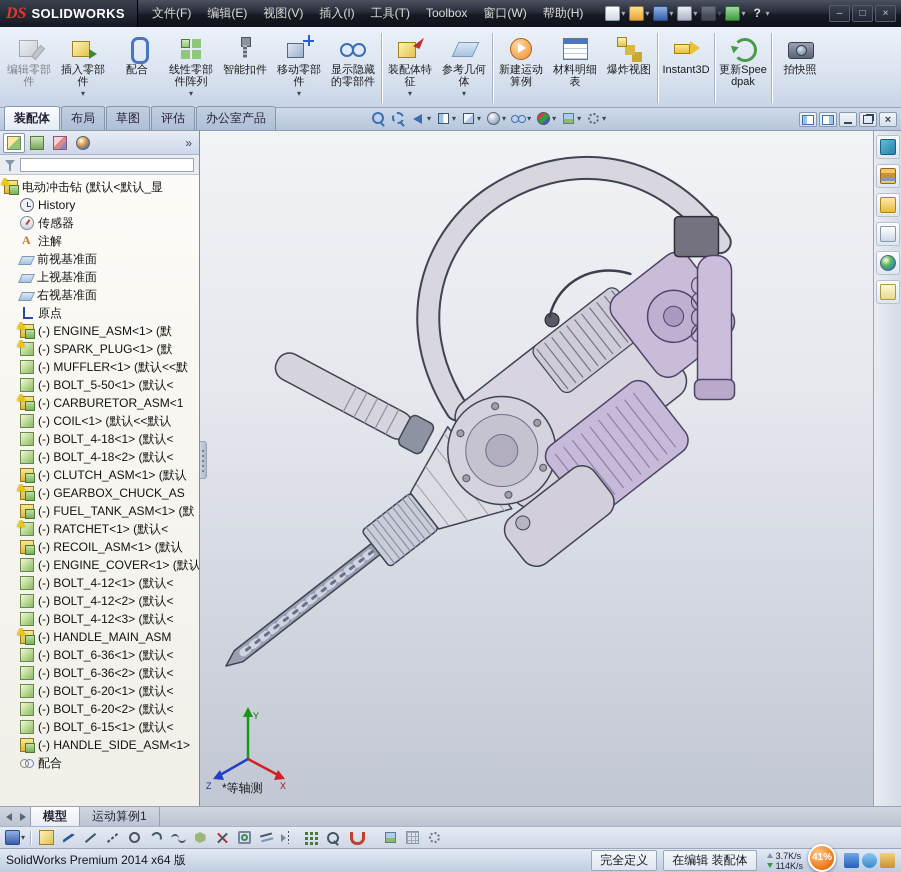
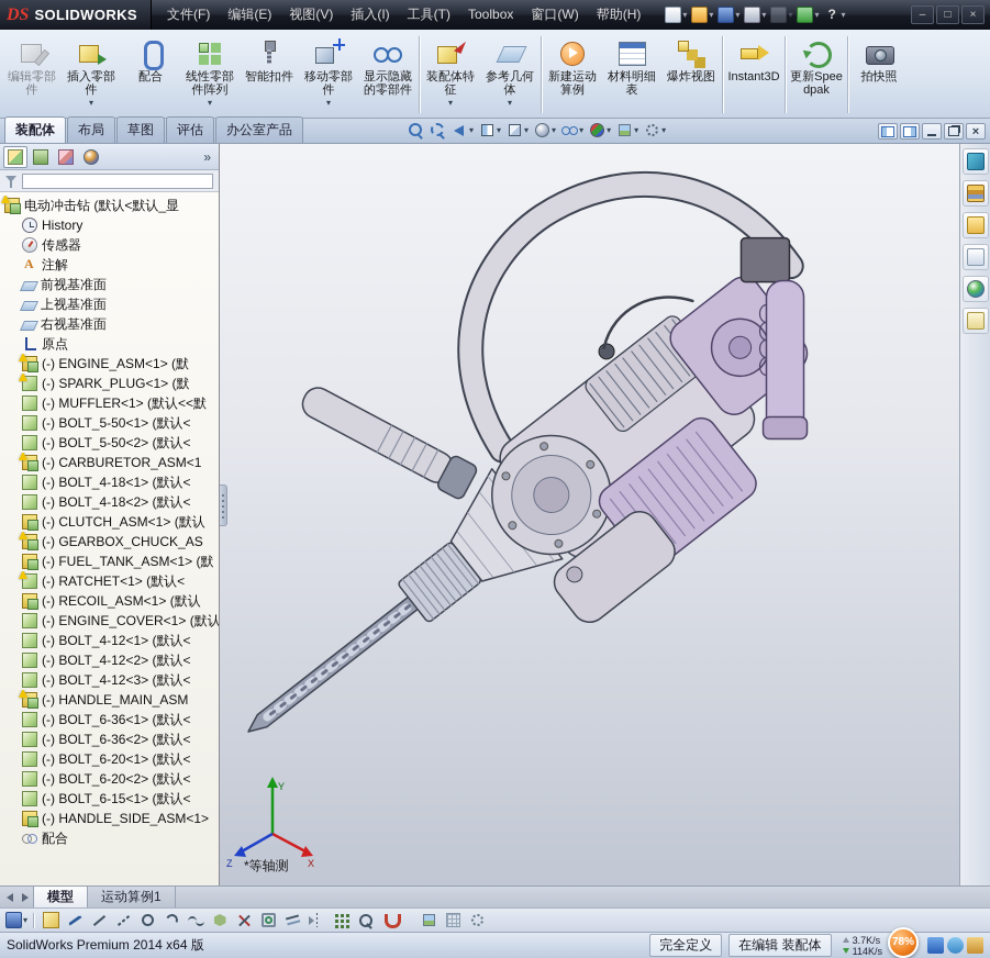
  DS
  SOLIDWORKS
  文件(F)
  编辑(E)
  视图(V)
  插入(I)
  工具(T)
  Toolbox
  窗口(W)
  帮助(H)
  ▾
  ▾
  ▾
  ▾
  ▾
  ▾
  ▾
  编辑零部件
  插入零部件
  ▾
  配合
  线性零部件阵列
  ▾
  智能扣件
  移动零部件
  ▾
  显示隐藏的零部件
  装配体特征
  ▾
  参考几何体
  ▾
  新建运动算例
  材料明细表
  爆炸视图
  Instant3D
  更新Speedpak
  拍快照
  装配体
  布局
  草图
  评估
  办公室产品
  ▾
  ▾
  ▾
  ▾
  ▾
  ▾
  ▾
  ▾
  »
  电动冲击钻 (默认<默认_显
  History
  传感器
  注解
  前视基准面
  上视基准面
  右视基准面
  原点
  (-) ENGINE_ASM<1> (默
  (-) SPARK_PLUG<1> (默
  (-) MUFFLER<1> (默认<<默
  (-) BOLT_5-50<1> (默认<
+ (-) BOLT_5-50<2> (默认<
  (-) CARBURETOR_ASM<1
- (-) COIL<1> (默认<<默认
  (-) BOLT_4-18<1> (默认<
  (-) BOLT_4-18<2> (默认<
  (-) CLUTCH_ASM<1> (默认
  (-) GEARBOX_CHUCK_AS
  (-) FUEL_TANK_ASM<1> (默
  (-) RATCHET<1> (默认<
  (-) RECOIL_ASM<1> (默认
  (-) ENGINE_COVER<1> (默认
  (-) BOLT_4-12<1> (默认<
  (-) BOLT_4-12<2> (默认<
  (-) BOLT_4-12<3> (默认<
  (-) HANDLE_MAIN_ASM
  (-) BOLT_6-36<1> (默认<
  (-) BOLT_6-36<2> (默认<
  (-) BOLT_6-20<1> (默认<
  (-) BOLT_6-20<2> (默认<
  (-) BOLT_6-15<1> (默认<
  (-) HANDLE_SIDE_ASM<1>
  配合
  Y
  X
  Z
  *等轴测
  模型
  运动算例1
  ▾
  SolidWorks Premium 2014 x64 版
  完全定义
  在编辑 装配体
  3.7K/s
  114K/s
- 41%
+ 78%
